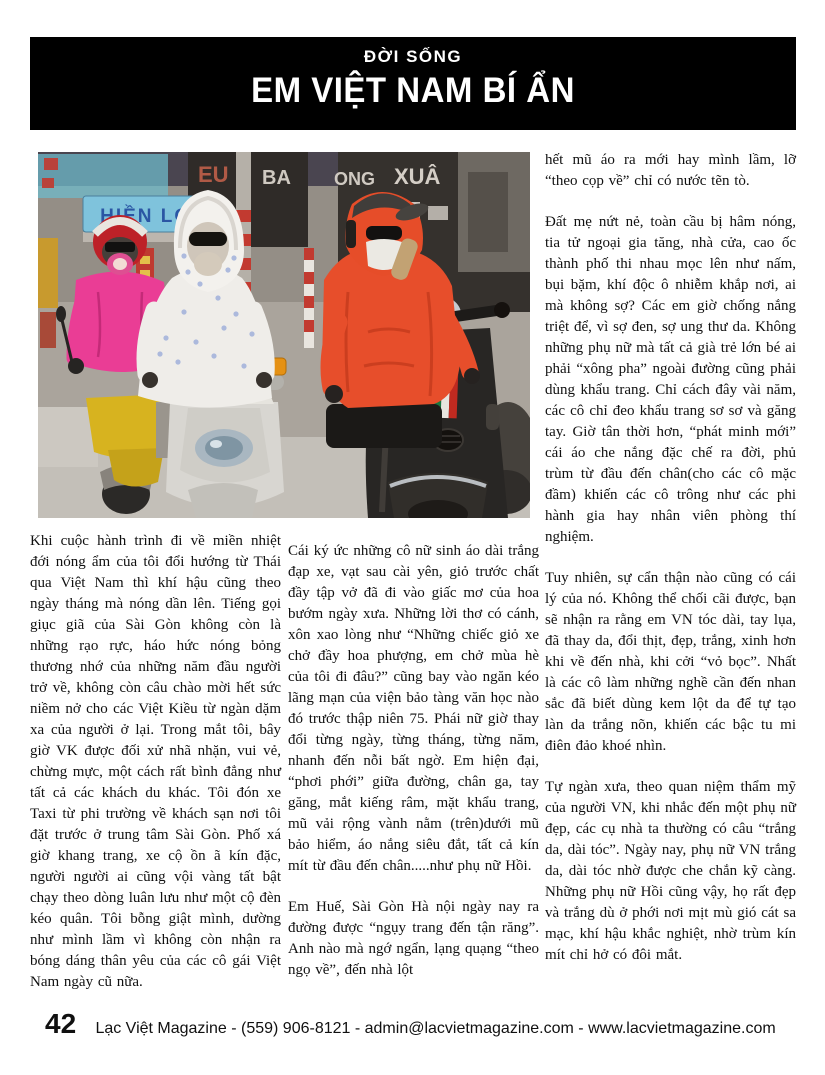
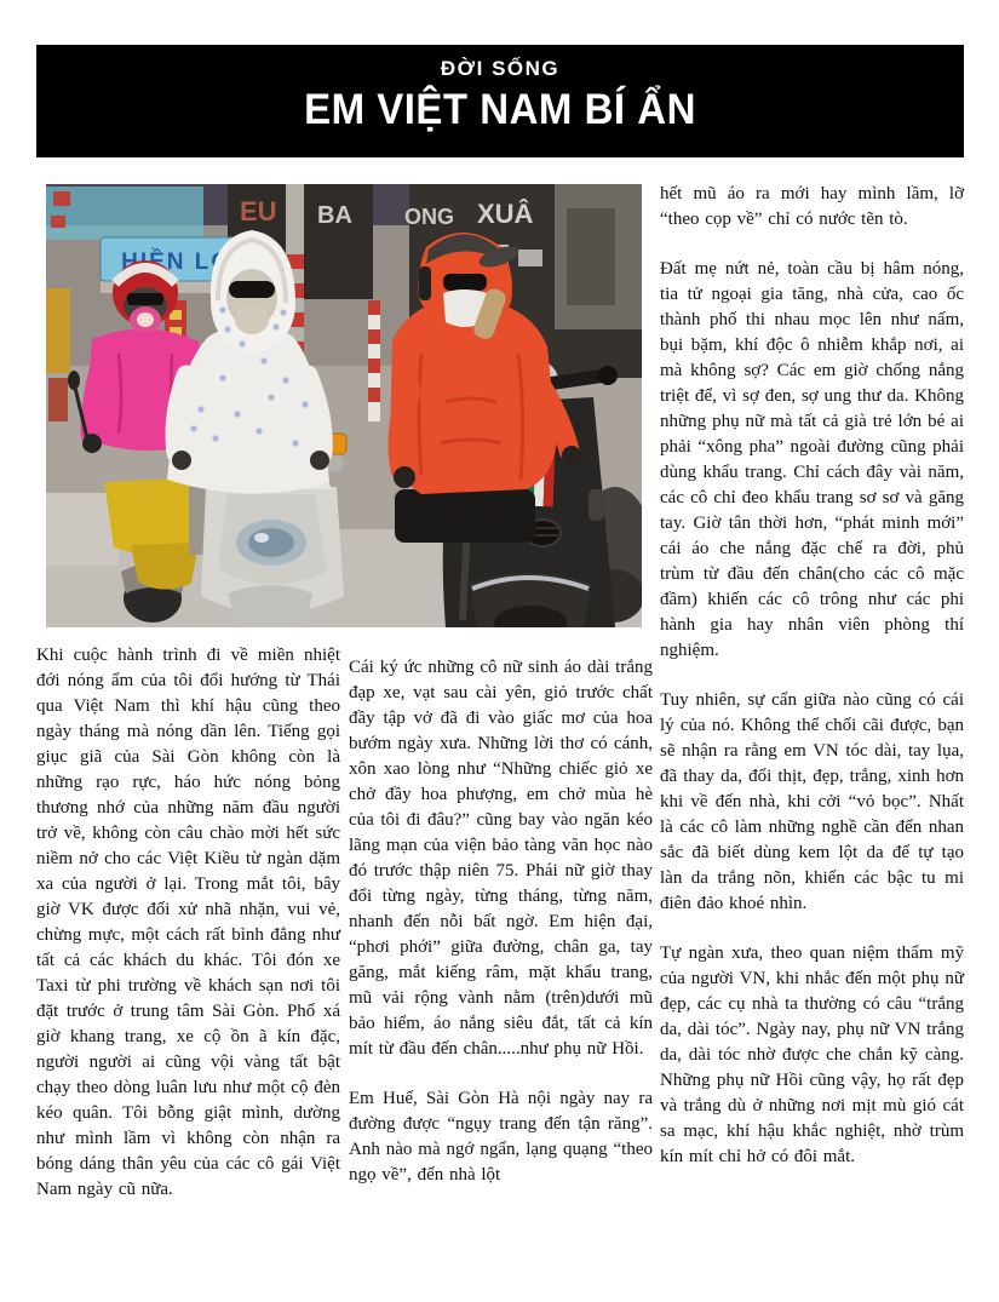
  ĐỜI SỐNG
  EM VIỆT NAM BÍ ẨN
  EU
  BA
  ONG
  XUÂ
  Khi cuộc hành trình đi về miền nhiệt đới nóng ẩm của tôi đổi hướng từ Thái qua Việt Nam thì khí hậu cũng theo ngày tháng mà nóng dần lên. Tiếng gọi giục giã của Sài Gòn không còn là những rạo rực, háo hức nóng bỏng thương nhớ của những năm đầu người trở về, không còn câu chào mời hết sức niềm nở cho các Việt Kiều từ ngàn dặm xa của người ở lại. Trong mắt tôi, bây giờ VK được đối xử nhã nhặn, vui vẻ, chừng mực, một cách rất bình đẳng như tất cả các khách du khác. Tôi đón xe Taxi từ phi trường về khách sạn nơi tôi đặt trước ở trung tâm Sài Gòn. Phố xá giờ khang trang, xe cộ ồn ã kín đặc, người người ai cũng vội vàng tất bật chạy theo dòng luân lưu như một cộ đèn kéo quân. Tôi bỗng giật mình, dường như mình lầm vì không còn nhận ra bóng dáng thân yêu của các cô gái Việt Nam ngày cũ nữa.
  Cái ký ức những cô nữ sinh áo dài trắng đạp xe, vạt sau cài yên, giỏ trước chất đầy tập vở đã đi vào giấc mơ của hoa bướm ngày xưa. Những lời thơ có cánh, xôn xao lòng như “Những chiếc giỏ xe chở đầy hoa phượng, em chở mùa hè của tôi đi đâu?” cũng bay vào ngăn kéo lãng mạn của viện bảo tàng văn học nào đó trước thập niên 75. Phái nữ giờ thay đổi từng ngày, từng tháng, từng năm, nhanh đến nỗi bất ngờ. Em hiện đại, “phơi phới” giữa đường, chân ga, tay găng, mắt kiếng râm, mặt khẩu trang, mũ vải rộng vành nằm (trên)dưới mũ bảo hiểm, áo nắng siêu đắt, tất cả kín mít từ đầu đến chân.....như phụ nữ Hồi.
  Em Huế, Sài Gòn Hà nội ngày nay ra đường được “ngụy trang đến tận răng”. Anh nào mà ngớ ngẩn, lạng quạng “theo ngọ về”, đến nhà lột
  hết mũ áo ra mới hay mình lầm, lỡ “theo cọp về” chỉ có nước tẽn tò.
  Đất mẹ nứt nẻ, toàn cầu bị hâm nóng, tia tử ngoại gia tăng, nhà cửa, cao ốc thành phố thi nhau mọc lên như nấm, bụi bặm, khí độc ô nhiễm khắp nơi, ai mà không sợ? Các em giờ chống nắng triệt để, vì sợ đen, sợ ung thư da. Không những phụ nữ mà tất cả già trẻ lớn bé ai phải “xông pha” ngoài đường cũng phải dùng khẩu trang. Chỉ cách đây vài năm, các cô chỉ đeo khẩu trang sơ sơ và găng tay. Giờ tân thời hơn, “phát minh mới” cái áo che nắng đặc chế ra đời, phủ trùm từ đầu đến chân(cho các cô mặc đầm) khiến các cô trông như các phi hành gia hay nhân viên phòng thí nghiệm.
- Tuy nhiên, sự cẩn thận nào cũng có cái lý của nó. Không thể chối cãi được, bạn sẽ nhận ra rằng em VN tóc dài, tay lụa, đã thay da, đổi thịt, đẹp, trắng, xinh hơn khi về đến nhà, khi cởi “vỏ bọc”. Nhất là các cô làm những nghề cần đến nhan sắc đã biết dùng kem lột da để tự tạo làn da trắng nõn, khiến các bậc tu mi điên đảo khoé nhìn.
+ Tuy nhiên, sự cẩn giữa nào cũng có cái lý của nó. Không thể chối cãi được, bạn sẽ nhận ra rằng em VN tóc dài, tay lụa, đã thay da, đổi thịt, đẹp, trắng, xinh hơn khi về đến nhà, khi cởi “vỏ bọc”. Nhất là các cô làm những nghề cần đến nhan sắc đã biết dùng kem lột da để tự tạo làn da trắng nõn, khiến các bậc tu mi điên đảo khoé nhìn.
- Tự ngàn xưa, theo quan niệm thẩm mỹ của người VN, khi nhắc đến một phụ nữ đẹp, các cụ nhà ta thường có câu “trắng da, dài tóc”. Ngày nay, phụ nữ VN trắng da, dài tóc nhờ được che chắn kỹ càng. Những phụ nữ Hồi cũng vậy, họ rất đẹp và trắng dù ở phới nơi mịt mù gió cát sa mạc, khí hậu khắc nghiệt, nhờ trùm kín mít chỉ hở có đôi mắt.
+ Tự ngàn xưa, theo quan niệm thẩm mỹ của người VN, khi nhắc đến một phụ nữ đẹp, các cụ nhà ta thường có câu “trắng da, dài tóc”. Ngày nay, phụ nữ VN trắng da, dài tóc nhờ được che chắn kỹ càng. Những phụ nữ Hồi cũng vậy, họ rất đẹp và trắng dù ở những nơi mịt mù gió cát sa mạc, khí hậu khắc nghiệt, nhờ trùm kín mít chỉ hở có đôi mắt.
- 42
- Lạc Việt Magazine - (559) 906-8121 - admin@lacvietmagazine.com - www.lacvietmagazine.com
